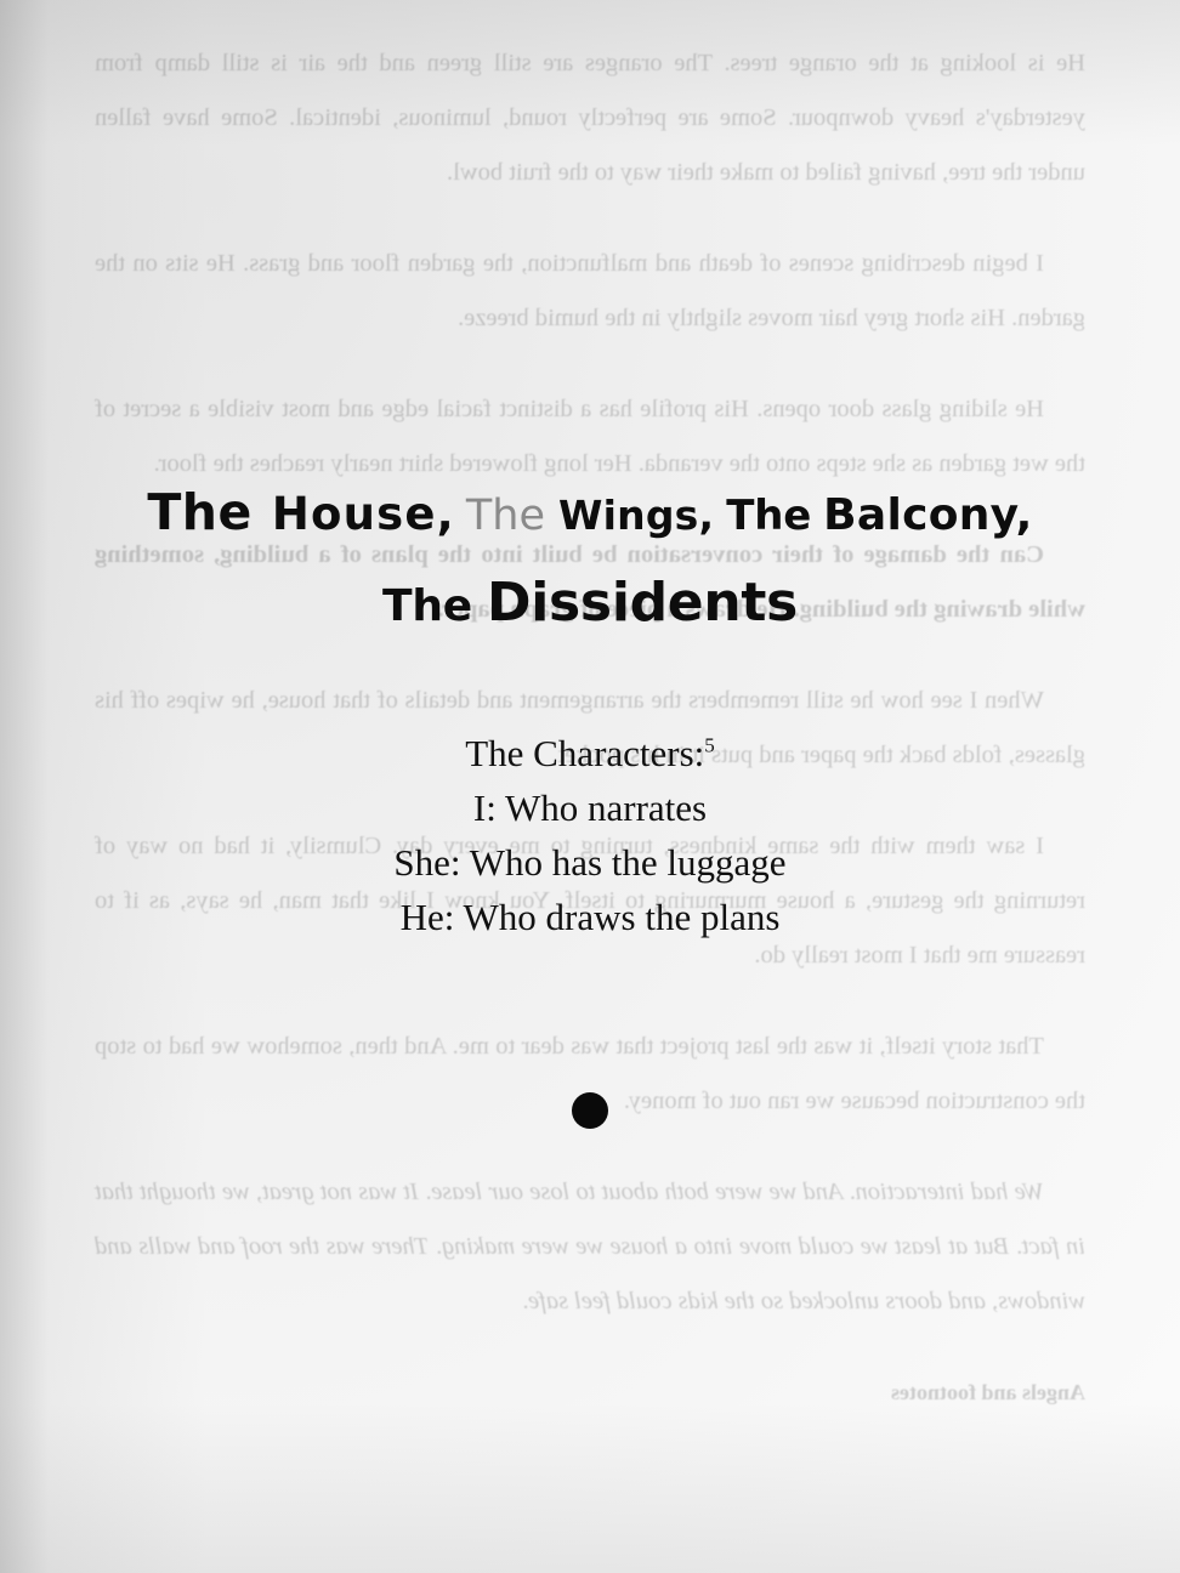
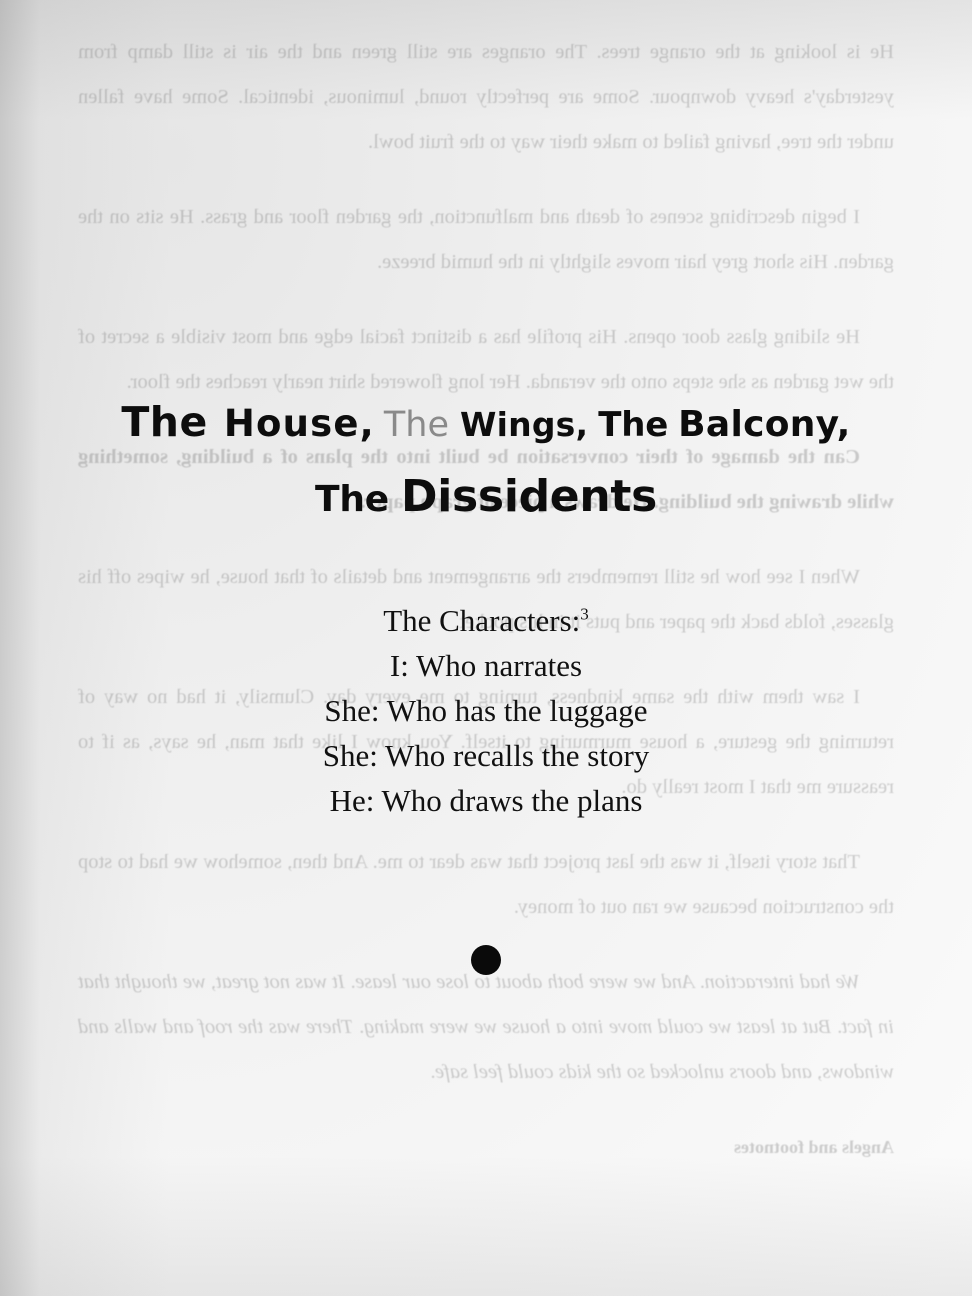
  The House, The Wings, The Balcony,
  The Dissidents
- The Characters:5
+ The Characters:3
  I: Who narrates
  She: Who has the luggage
+ She: Who recalls the story
  He: Who draws the plans
